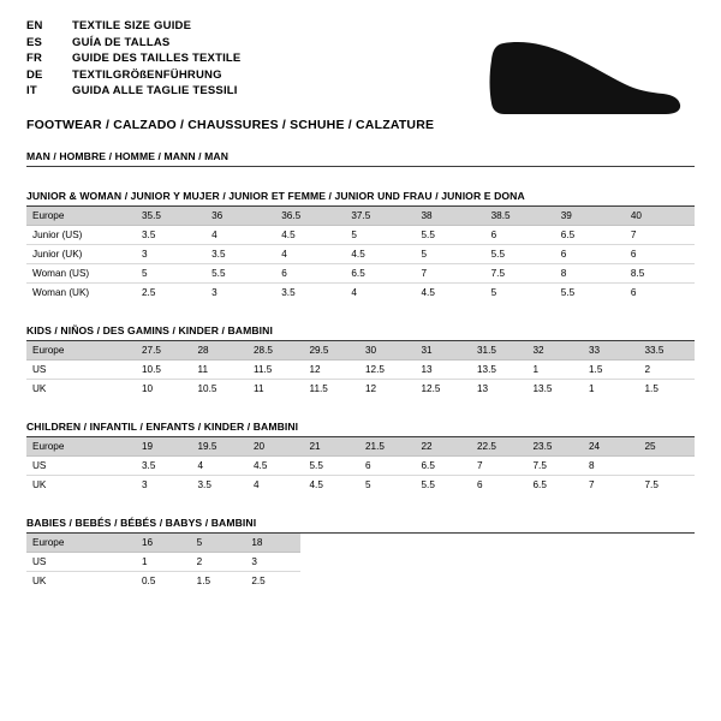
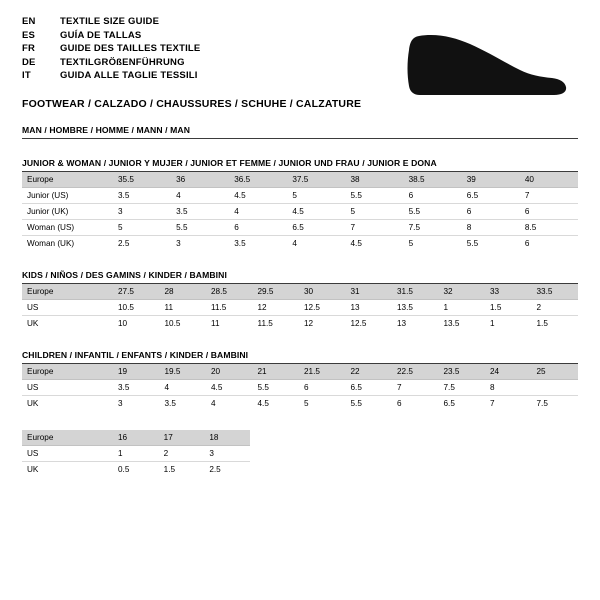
  EN	TEXTILE SIZE GUIDE
  ES	GUÍA DE TALLAS
  FR	GUIDE DES TAILLES TEXTILE
  DE	TEXTILGRÖßENFÜHRUNG
  IT	GUIDA ALLE TAGLIE TESSILI
  FOOTWEAR / CALZADO / CHAUSSURES / SCHUHE / CALZATURE
  MAN / HOMBRE / HOMME / MANN / MAN
  JUNIOR & WOMAN / JUNIOR Y MUJER / JUNIOR ET FEMME / JUNIOR UND FRAU / JUNIOR E DONA
  Europe	35.5	36	36.5	37.5	38	38.5	39	40
  Junior (US)	3.5	4	4.5	5	5.5	6	6.5	7
  Junior (UK)	3	3.5	4	4.5	5	5.5	6	6
  Woman (US)	5	5.5	6	6.5	7	7.5	8	8.5
  Woman (UK)	2.5	3	3.5	4	4.5	5	5.5	6
  KIDS / NIÑOS / DES GAMINS / KINDER / BAMBINI
  Europe	27.5	28	28.5	29.5	30	31	31.5	32	33	33.5
  US	10.5	11	11.5	12	12.5	13	13.5	1	1.5	2
  UK	10	10.5	11	11.5	12	12.5	13	13.5	1	1.5
  CHILDREN / INFANTIL / ENFANTS / KINDER / BAMBINI
  Europe	19	19.5	20	21	21.5	22	22.5	23.5	24	25
  US	3.5	4	4.5	5.5	6	6.5	7	7.5	8
  UK	3	3.5	4	4.5	5	5.5	6	6.5	7	7.5
- BABIES / BEBÉS / BÉBÉS / BABYS / BAMBINI
- Europe	16	5	18
+ Europe	16	17	18
  US	1	2	3
  UK	0.5	1.5	2.5
